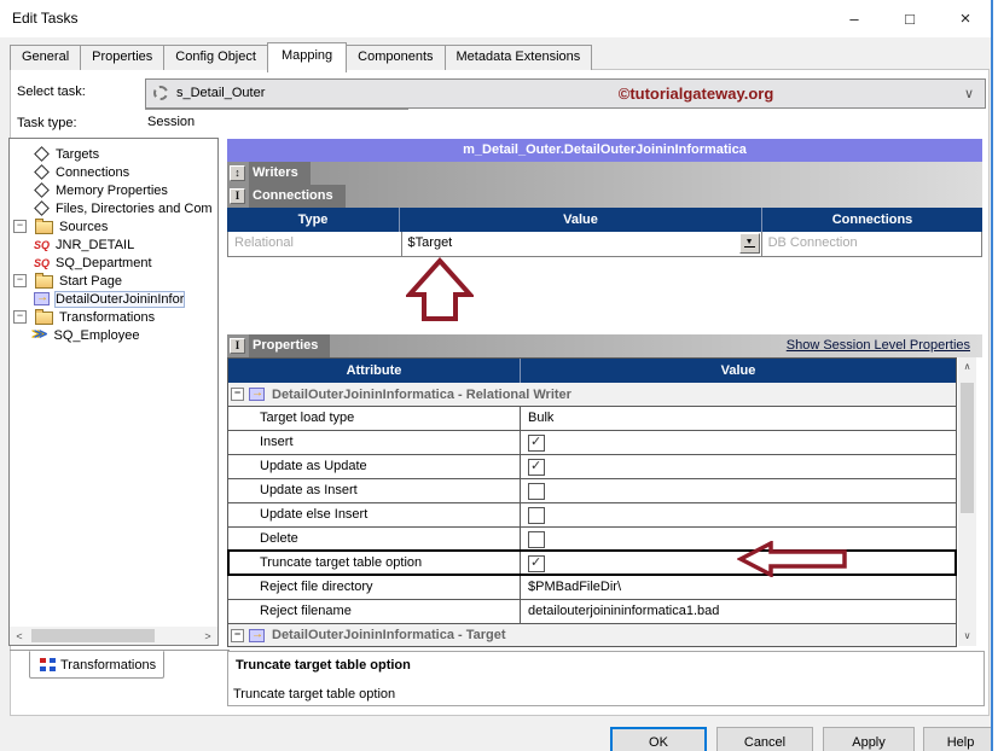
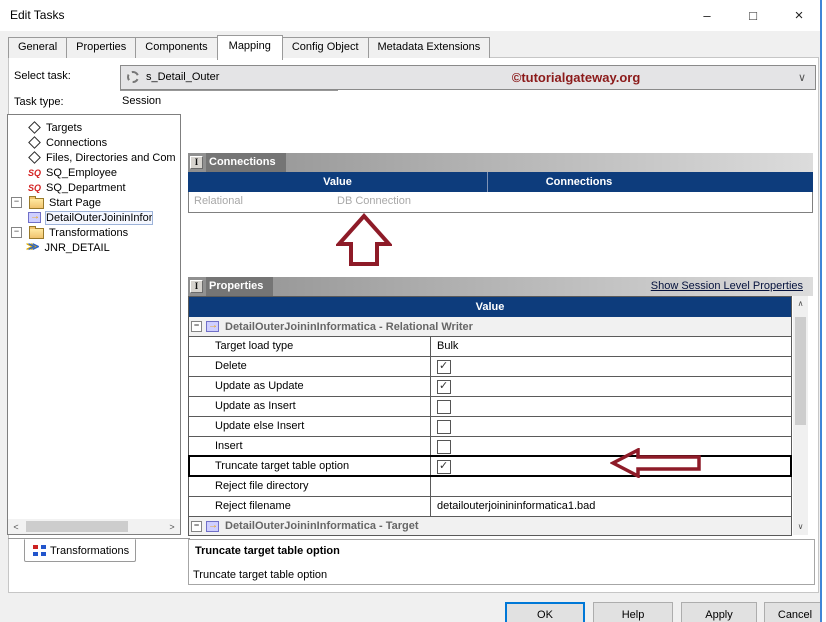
  Edit Tasks
  –
  □
  ×
  General
  Properties
- Config Object
+ Components
  Mapping
- Components
+ Config Object
  Metadata Extensions
  Select task:
  s_Detail_Outer
  ©tutorialgateway.org
  ∨
  Task type:
  Session
  Targets
  Connections
- Memory Properties
  Files, Directories and Com
- Sources
- JNR_DETAIL
+ SQ_Employee
  SQ_Department
  Start Page
  DetailOuterJoininInfor
  Transformations
- SQ_Employee
+ JNR_DETAIL
  <
  >
  Transformations
- m_Detail_Outer.DetailOuterJoininInformatica
- ↕
- Writers
  I
  Connections
- Type
  Value
  Connections
  Relational
- $Target
  DB Connection
  I
  Properties
  Show Session Level Properties
- Attribute
  Value
  DetailOuterJoininInformatica - Relational Writer
  Target load type
  Bulk
- Insert
+ Delete
  Update as Update
  Update as Insert
  Update else Insert
- Delete
+ Insert
  Truncate target table option
  Reject file directory
- $PMBadFileDir\
  Reject filename
  detailouterjoinininformatica1.bad
  DetailOuterJoininInformatica - Target
  ∧
  ∨
  Truncate target table option
  Truncate target table option
  OK
- Cancel
+ Help
  Apply
- Help
+ Cancel
